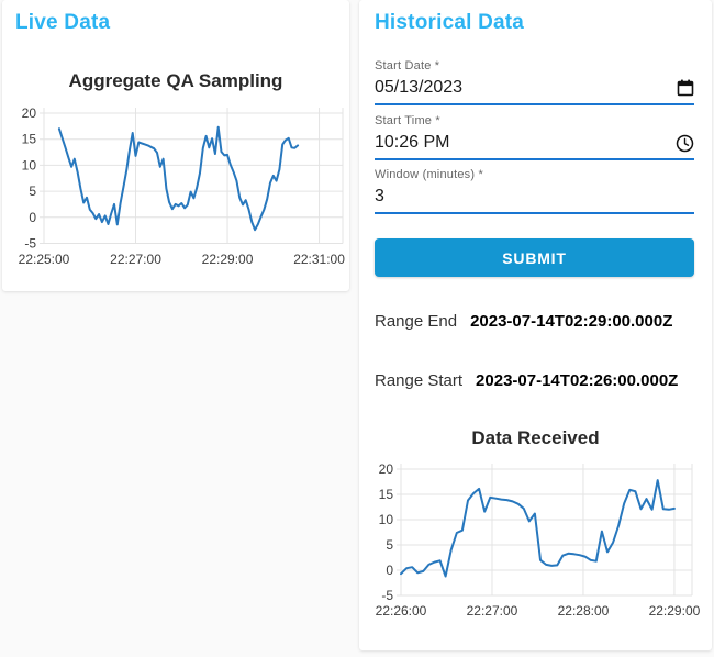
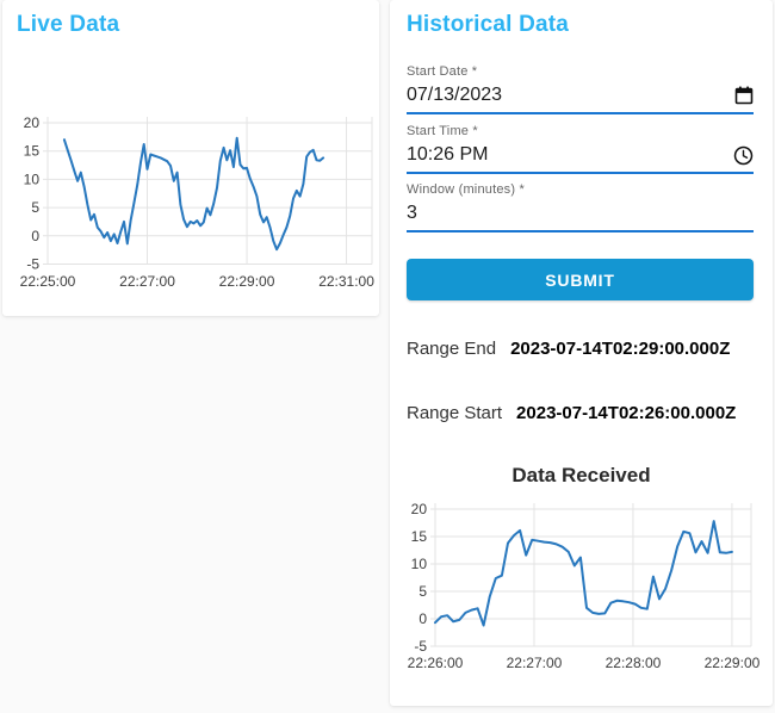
  Live Data
- Aggregate QA Sampling
  -5
  0
  5
  10
  15
  20
  22:25:00
  22:27:00
  22:29:00
  22:31:00
  Historical Data
  Start Date *
- 05/13/2023
+ 07/13/2023
  Start Time *
  10:26 PM
  Window (minutes) *
  3
  SUBMIT
  Range End
  2023-07-14T02:29:00.000Z
  Range Start
  2023-07-14T02:26:00.000Z
  Data Received
  -5
  0
  5
  10
  15
  20
  22:26:00
  22:27:00
  22:28:00
  22:29:00
